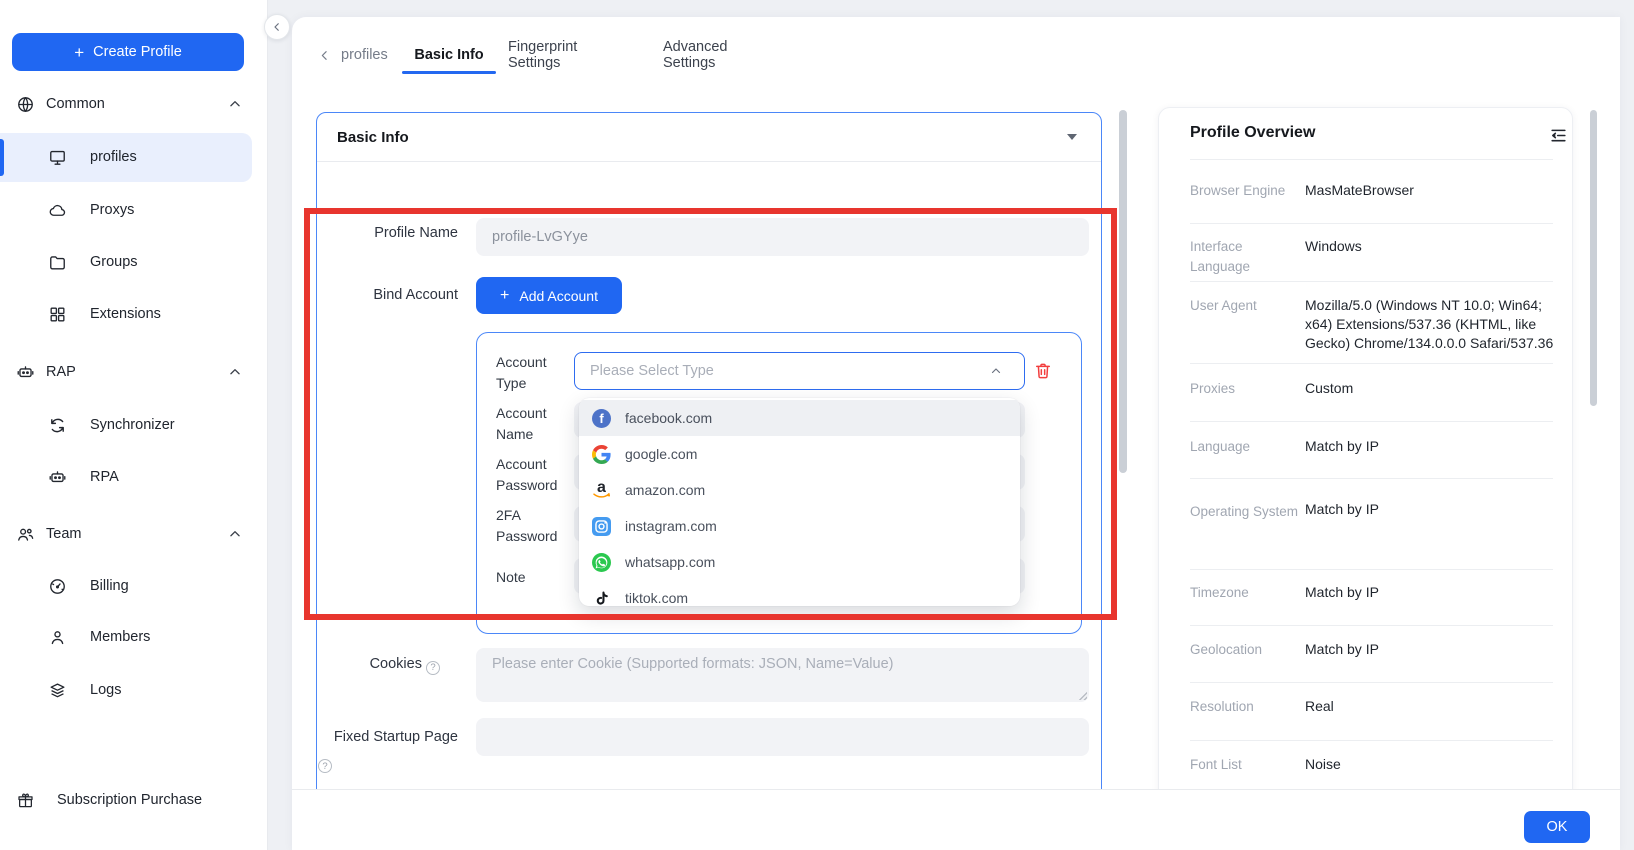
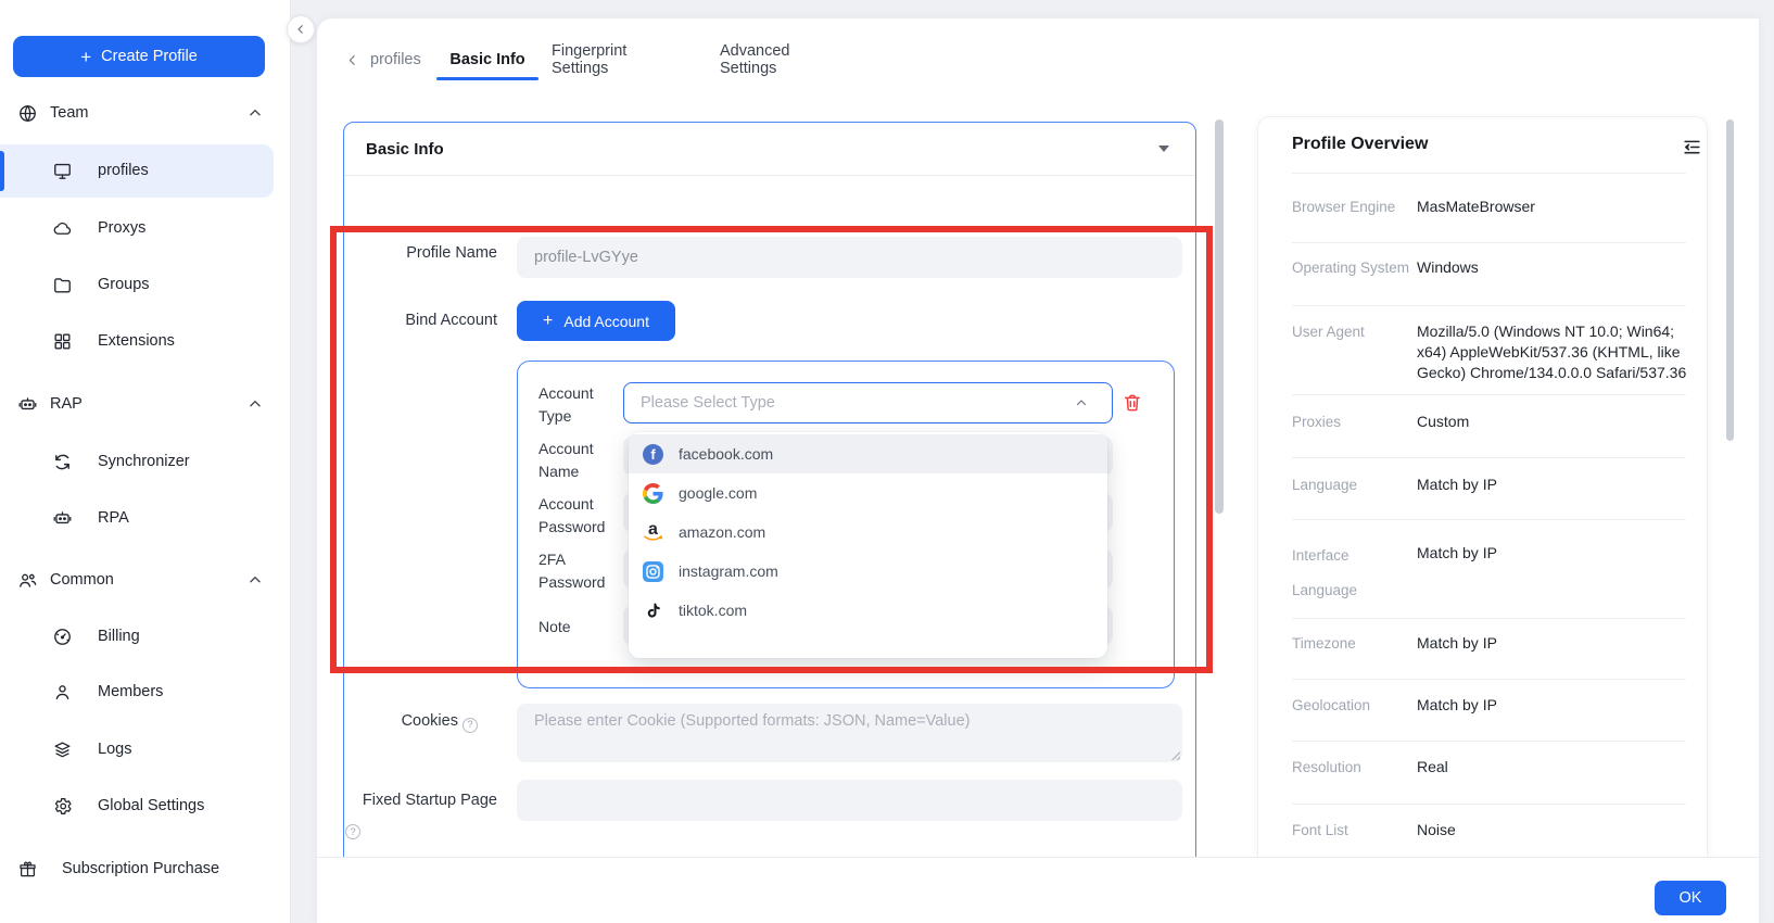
  +
  Create Profile
- Common
+ Team
  profiles
  Proxys
  Groups
  Extensions
  RAP
  Synchronizer
  RPA
- Team
+ Common
  Billing
  Members
  Logs
+ Global Settings
  Subscription Purchase
  profiles
  Basic Info
  Fingerprint Settings
  Advanced Settings
  Basic Info
  Profile Name
  profile-LvGYye
  Bind Account
  +
  Add Account
  Account Type
  Account Name
  Account Password
  2FA Password
  Note
  Please Select Type
  f
  facebook.com
  google.com
  a
  amazon.com
  instagram.com
- whatsapp.com
  tiktok.com
  Cookies ?
  Please enter Cookie (Supported formats: JSON, Name=Value)
  Fixed Startup Page
  ?
  Profile Overview
  Browser Engine
  MasMateBrowser
- Interface Language
+ Operating System
  Windows
  User Agent
- Mozilla/5.0 (Windows NT 10.0; Win64; x64) Extensions/537.36 (KHTML, like Gecko) Chrome/134.0.0.0 Safari/537.36
+ Mozilla/5.0 (Windows NT 10.0; Win64; x64) AppleWebKit/537.36 (KHTML, like Gecko) Chrome/134.0.0.0 Safari/537.36
  Proxies
  Custom
  Language
  Match by IP
- Operating System
+ Interface Language
  Match by IP
  Timezone
  Match by IP
  Geolocation
  Match by IP
  Resolution
  Real
  Font List
  Noise
  OK
